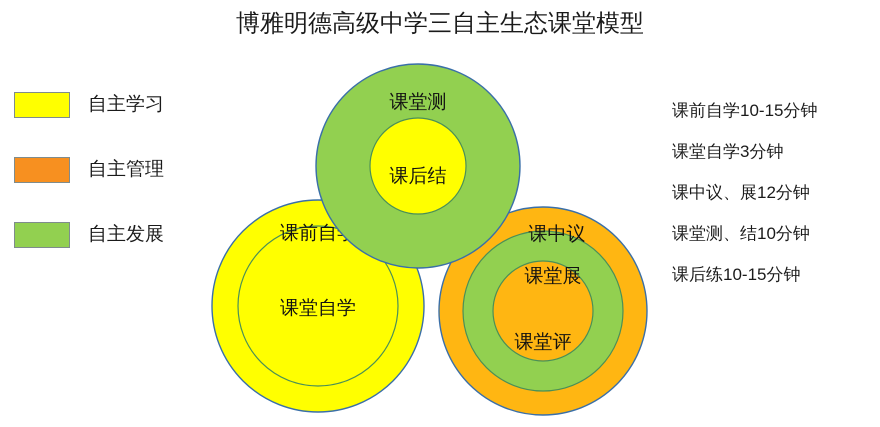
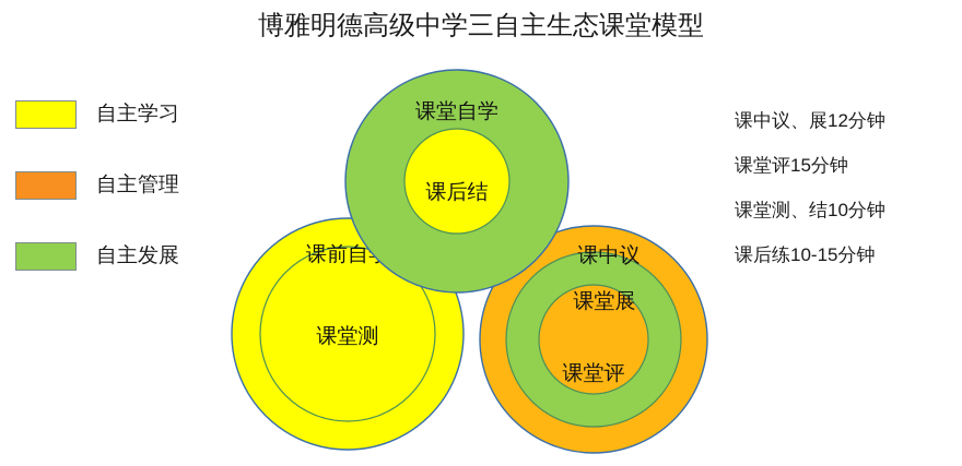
  博雅明德高级中学三自主生态课堂模型
  自主学习
  自主管理
  自主发展
  课前自
- 课堂自学
+ 课堂测
  课中议
  课堂展
  课堂评
- 课堂测
+ 课堂自学
  课后结
- 课前自学10-15分钟
- 课堂自学3分钟
  课中议、展12分钟
+ 课堂评15分钟
  课堂测、结10分钟
  课后练10-15分钟
